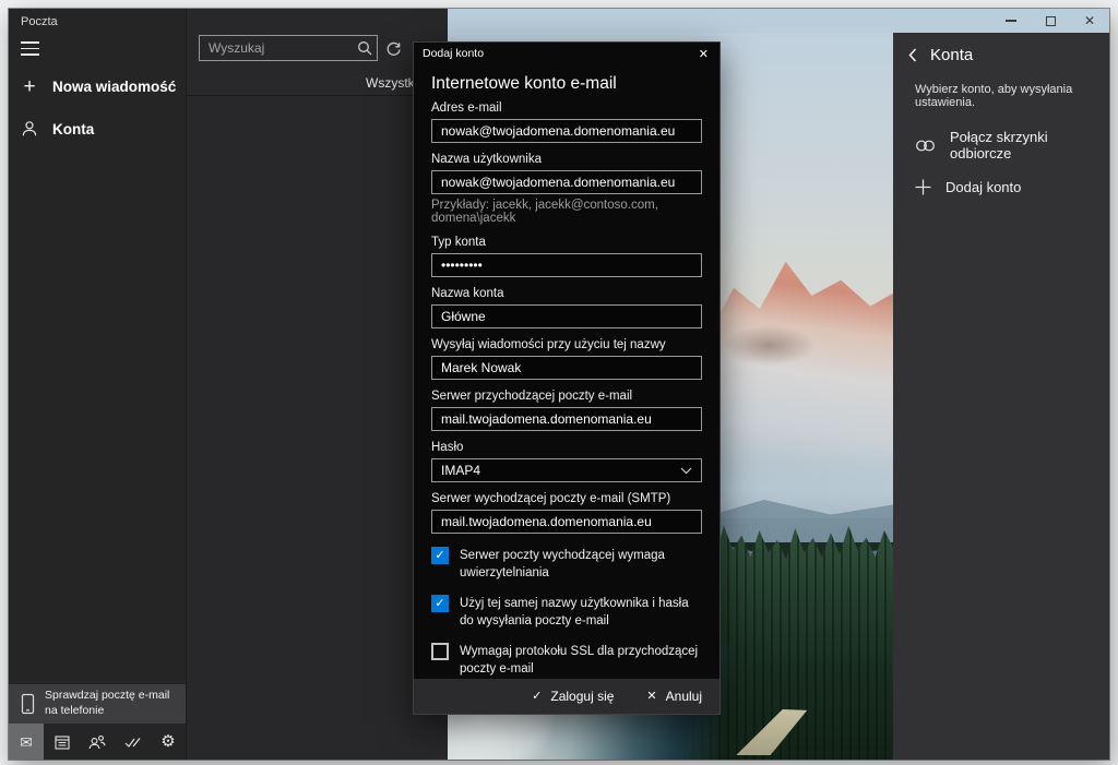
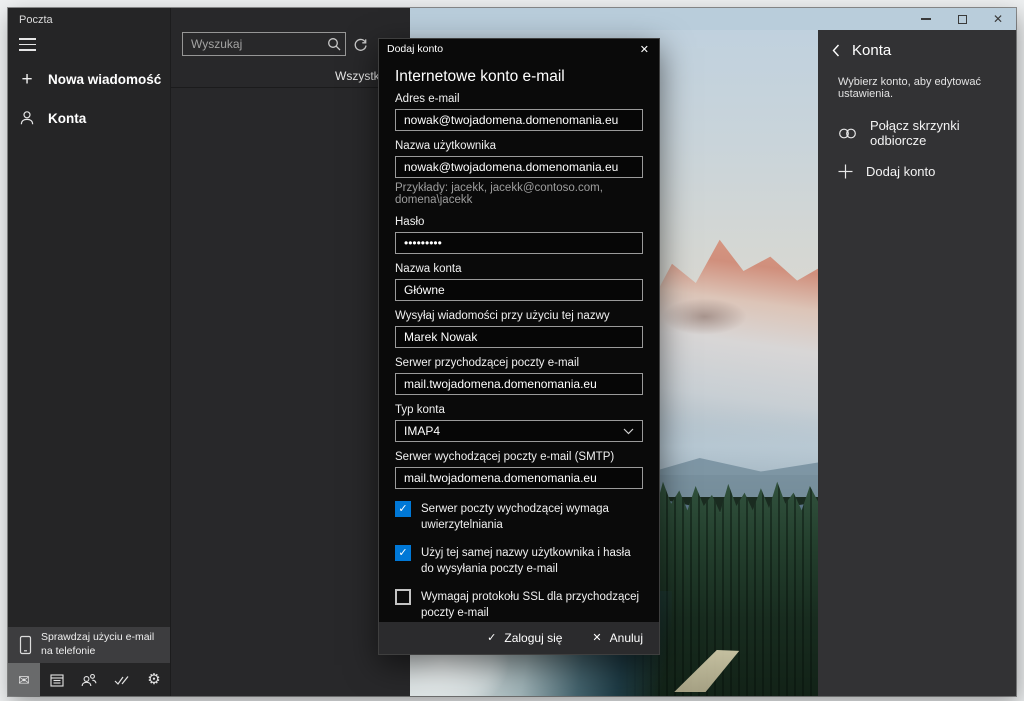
  ✕
  Poczta
  +
  Nowa wiadomość
  Konta
- Sprawdzaj pocztę e-mail na telefonie
+ Sprawdzaj użyciu e-mail na telefonie
  ✉
  ⚙
  Wyszukaj
  Wszystk
  Konta
- Wybierz konto, aby wysyłania ustawienia.
+ Wybierz konto, aby edytować ustawienia.
  Połącz skrzynki odbiorcze
  Dodaj konto
  Dodaj konto
  ✕
  Internetowe konto e-mail
  Adres e-mail
  nowak@twojadomena.domenomania.eu
  Nazwa użytkownika
  nowak@twojadomena.domenomania.eu
  Przykłady: jacekk, jacekk@contoso.com, domena\jacekk
- Typ konta
+ Hasło
  •••••••••
  Nazwa konta
  Główne
  Wysyłaj wiadomości przy użyciu tej nazwy
  Marek Nowak
  Serwer przychodzącej poczty e-mail
  mail.twojadomena.domenomania.eu
- Hasło
+ Typ konta
  IMAP4
  Serwer wychodzącej poczty e-mail (SMTP)
  mail.twojadomena.domenomania.eu
  ✓
  Serwer poczty wychodzącej wymaga uwierzytelniania
  ✓
  Użyj tej samej nazwy użytkownika i hasła do wysyłania poczty e-mail
  Wymagaj protokołu SSL dla przychodzącej poczty e-mail
  ✓
  Zaloguj się
  ✕
  Anuluj
